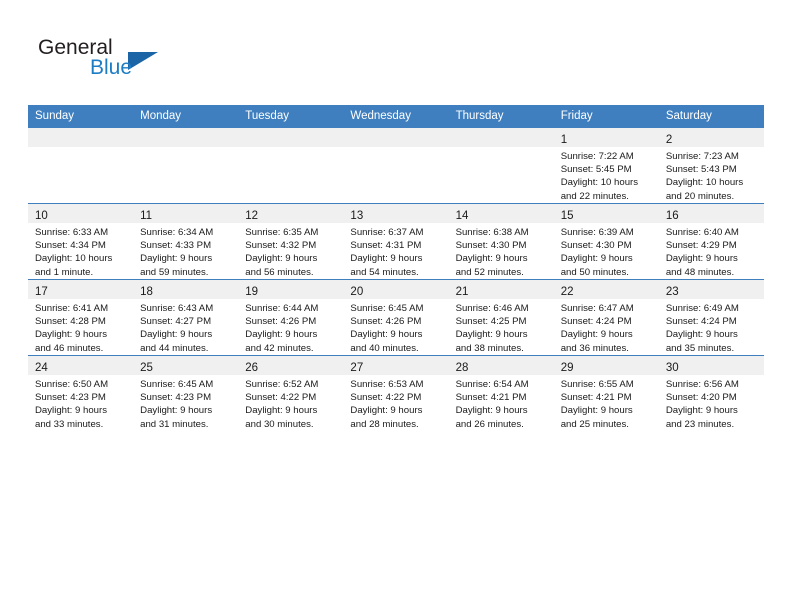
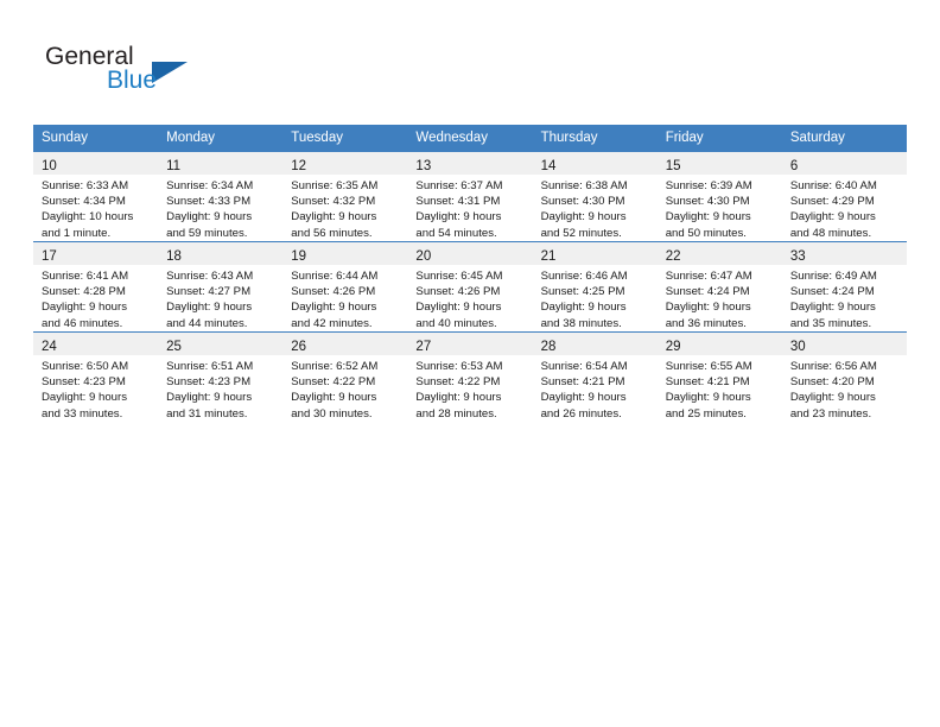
  General
  Blue
  Sunday	Monday	Tuesday	Wednesday	Thursday	Friday	Saturday
- 					1Sunrise: 7:22 AMSunset: 5:45 PMDaylight: 10 hoursand 22 minutes.	2Sunrise: 7:23 AMSunset: 5:43 PMDaylight: 10 hoursand 20 minutes.
- 10Sunrise: 6:33 AMSunset: 4:34 PMDaylight: 10 hoursand 1 minute.	11Sunrise: 6:34 AMSunset: 4:33 PMDaylight: 9 hoursand 59 minutes.	12Sunrise: 6:35 AMSunset: 4:32 PMDaylight: 9 hoursand 56 minutes.	13Sunrise: 6:37 AMSunset: 4:31 PMDaylight: 9 hoursand 54 minutes.	14Sunrise: 6:38 AMSunset: 4:30 PMDaylight: 9 hoursand 52 minutes.	15Sunrise: 6:39 AMSunset: 4:30 PMDaylight: 9 hoursand 50 minutes.	16Sunrise: 6:40 AMSunset: 4:29 PMDaylight: 9 hoursand 48 minutes.
+ 10Sunrise: 6:33 AMSunset: 4:34 PMDaylight: 10 hoursand 1 minute.	11Sunrise: 6:34 AMSunset: 4:33 PMDaylight: 9 hoursand 59 minutes.	12Sunrise: 6:35 AMSunset: 4:32 PMDaylight: 9 hoursand 56 minutes.	13Sunrise: 6:37 AMSunset: 4:31 PMDaylight: 9 hoursand 54 minutes.	14Sunrise: 6:38 AMSunset: 4:30 PMDaylight: 9 hoursand 52 minutes.	15Sunrise: 6:39 AMSunset: 4:30 PMDaylight: 9 hoursand 50 minutes.	6Sunrise: 6:40 AMSunset: 4:29 PMDaylight: 9 hoursand 48 minutes.
- 17Sunrise: 6:41 AMSunset: 4:28 PMDaylight: 9 hoursand 46 minutes.	18Sunrise: 6:43 AMSunset: 4:27 PMDaylight: 9 hoursand 44 minutes.	19Sunrise: 6:44 AMSunset: 4:26 PMDaylight: 9 hoursand 42 minutes.	20Sunrise: 6:45 AMSunset: 4:26 PMDaylight: 9 hoursand 40 minutes.	21Sunrise: 6:46 AMSunset: 4:25 PMDaylight: 9 hoursand 38 minutes.	22Sunrise: 6:47 AMSunset: 4:24 PMDaylight: 9 hoursand 36 minutes.	23Sunrise: 6:49 AMSunset: 4:24 PMDaylight: 9 hoursand 35 minutes.
+ 17Sunrise: 6:41 AMSunset: 4:28 PMDaylight: 9 hoursand 46 minutes.	18Sunrise: 6:43 AMSunset: 4:27 PMDaylight: 9 hoursand 44 minutes.	19Sunrise: 6:44 AMSunset: 4:26 PMDaylight: 9 hoursand 42 minutes.	20Sunrise: 6:45 AMSunset: 4:26 PMDaylight: 9 hoursand 40 minutes.	21Sunrise: 6:46 AMSunset: 4:25 PMDaylight: 9 hoursand 38 minutes.	22Sunrise: 6:47 AMSunset: 4:24 PMDaylight: 9 hoursand 36 minutes.	33Sunrise: 6:49 AMSunset: 4:24 PMDaylight: 9 hoursand 35 minutes.
- 24Sunrise: 6:50 AMSunset: 4:23 PMDaylight: 9 hoursand 33 minutes.	25Sunrise: 6:45 AMSunset: 4:23 PMDaylight: 9 hoursand 31 minutes.	26Sunrise: 6:52 AMSunset: 4:22 PMDaylight: 9 hoursand 30 minutes.	27Sunrise: 6:53 AMSunset: 4:22 PMDaylight: 9 hoursand 28 minutes.	28Sunrise: 6:54 AMSunset: 4:21 PMDaylight: 9 hoursand 26 minutes.	29Sunrise: 6:55 AMSunset: 4:21 PMDaylight: 9 hoursand 25 minutes.	30Sunrise: 6:56 AMSunset: 4:20 PMDaylight: 9 hoursand 23 minutes.
+ 24Sunrise: 6:50 AMSunset: 4:23 PMDaylight: 9 hoursand 33 minutes.	25Sunrise: 6:51 AMSunset: 4:23 PMDaylight: 9 hoursand 31 minutes.	26Sunrise: 6:52 AMSunset: 4:22 PMDaylight: 9 hoursand 30 minutes.	27Sunrise: 6:53 AMSunset: 4:22 PMDaylight: 9 hoursand 28 minutes.	28Sunrise: 6:54 AMSunset: 4:21 PMDaylight: 9 hoursand 26 minutes.	29Sunrise: 6:55 AMSunset: 4:21 PMDaylight: 9 hoursand 25 minutes.	30Sunrise: 6:56 AMSunset: 4:20 PMDaylight: 9 hoursand 23 minutes.
